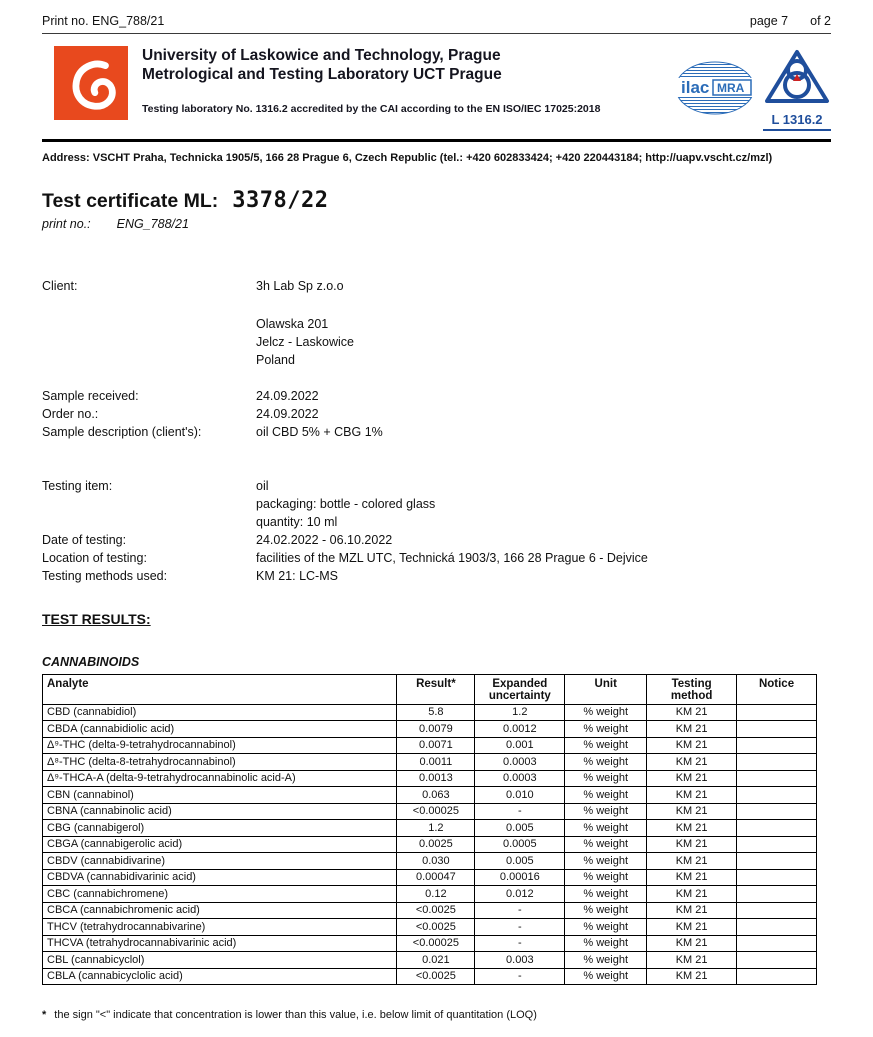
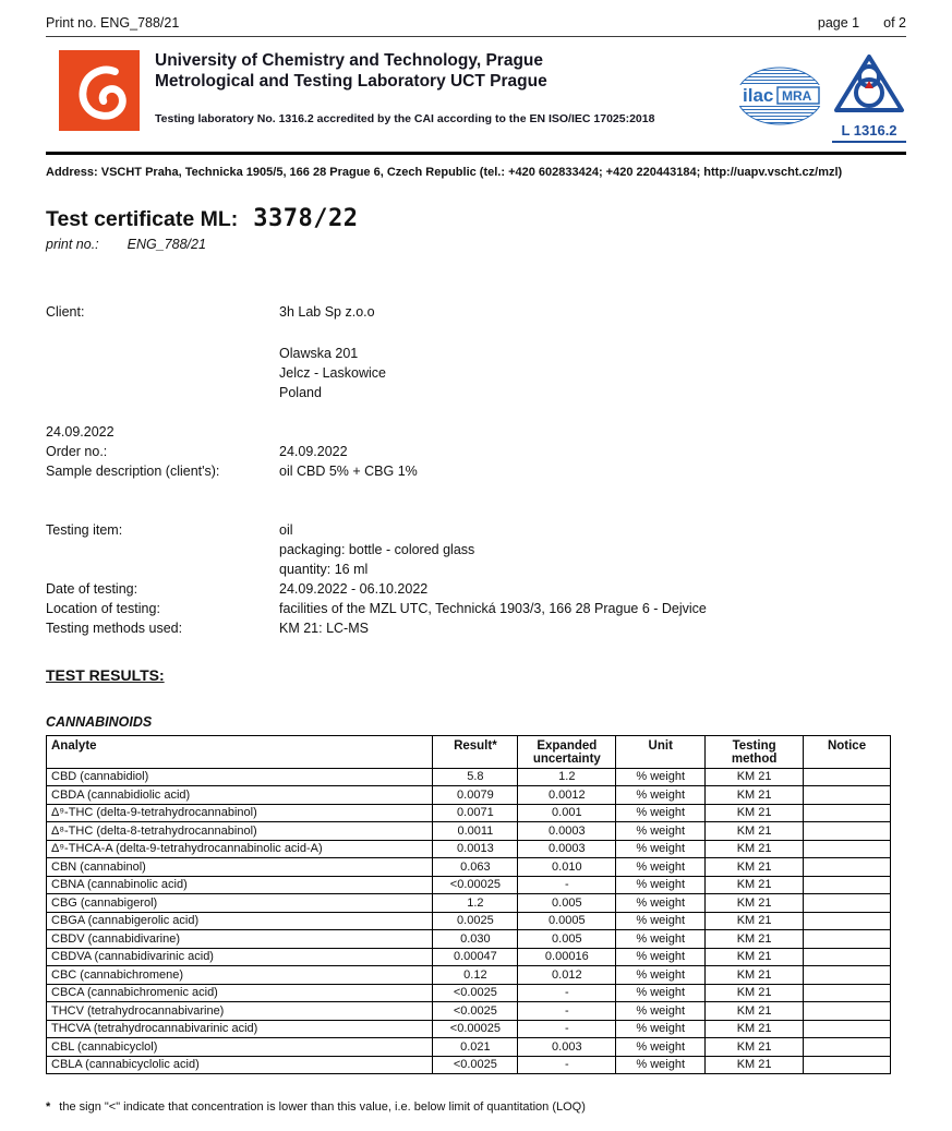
  Print no. ENG_788/21
- page 7
+ page 1
  of 2
- University of Laskowice and Technology, Prague
+ University of Chemistry and Technology, Prague
  Metrological and Testing Laboratory UCT Prague
  Testing laboratory No. 1316.2 accredited by the CAI according to the EN ISO/IEC 17025:2018
  ilac
  MRA
  L 1316.2
  Address: VSCHT Praha, Technicka 1905/5, 166 28 Prague 6, Czech Republic (tel.: +420 602833424; +420 220443184; http://uapv.vscht.cz/mzl)
  Test certificate ML:
  3378/22
  print no.:
  ENG_788/21
  Client:
  3h Lab Sp z.o.o
  Olawska 201
  Jelcz - Laskowice
  Poland
- Sample received:
  24.09.2022
  Order no.:
  24.09.2022
  Sample description (client's):
  oil CBD 5% + CBG 1%
  Testing item:
  oil
  packaging: bottle - colored glass
- quantity: 10 ml
+ quantity: 16 ml
  Date of testing:
- 24.02.2022 - 06.10.2022
+ 24.09.2022 - 06.10.2022
  Location of testing:
  facilities of the MZL UTC, Technická 1903/3, 166 28 Prague 6 - Dejvice
  Testing methods used:
  KM 21: LC-MS
  TEST RESULTS:
  CANNABINOIDS
  Analyte	Result*	Expanded uncertainty	Unit	Testing method	Notice
  CBD (cannabidiol)	5.8	1.2	% weight	KM 21
  CBDA (cannabidiolic acid)	0.0079	0.0012	% weight	KM 21
  Δ⁹-THC (delta-9-tetrahydrocannabinol)	0.0071	0.001	% weight	KM 21
  Δ⁸-THC (delta-8-tetrahydrocannabinol)	0.0011	0.0003	% weight	KM 21
  Δ⁹-THCA-A (delta-9-tetrahydrocannabinolic acid-A)	0.0013	0.0003	% weight	KM 21
  CBN (cannabinol)	0.063	0.010	% weight	KM 21
  CBNA (cannabinolic acid)	<0.00025	-	% weight	KM 21
  CBG (cannabigerol)	1.2	0.005	% weight	KM 21
  CBGA (cannabigerolic acid)	0.0025	0.0005	% weight	KM 21
  CBDV (cannabidivarine)	0.030	0.005	% weight	KM 21
  CBDVA (cannabidivarinic acid)	0.00047	0.00016	% weight	KM 21
  CBC (cannabichromene)	0.12	0.012	% weight	KM 21
  CBCA (cannabichromenic acid)	<0.0025	-	% weight	KM 21
  THCV (tetrahydrocannabivarine)	<0.0025	-	% weight	KM 21
  THCVA (tetrahydrocannabivarinic acid)	<0.00025	-	% weight	KM 21
  CBL (cannabicyclol)	0.021	0.003	% weight	KM 21
  CBLA (cannabicyclolic acid)	<0.0025	-	% weight	KM 21
  *
  the sign "<" indicate that concentration is lower than this value, i.e. below limit of quantitation (LOQ)
